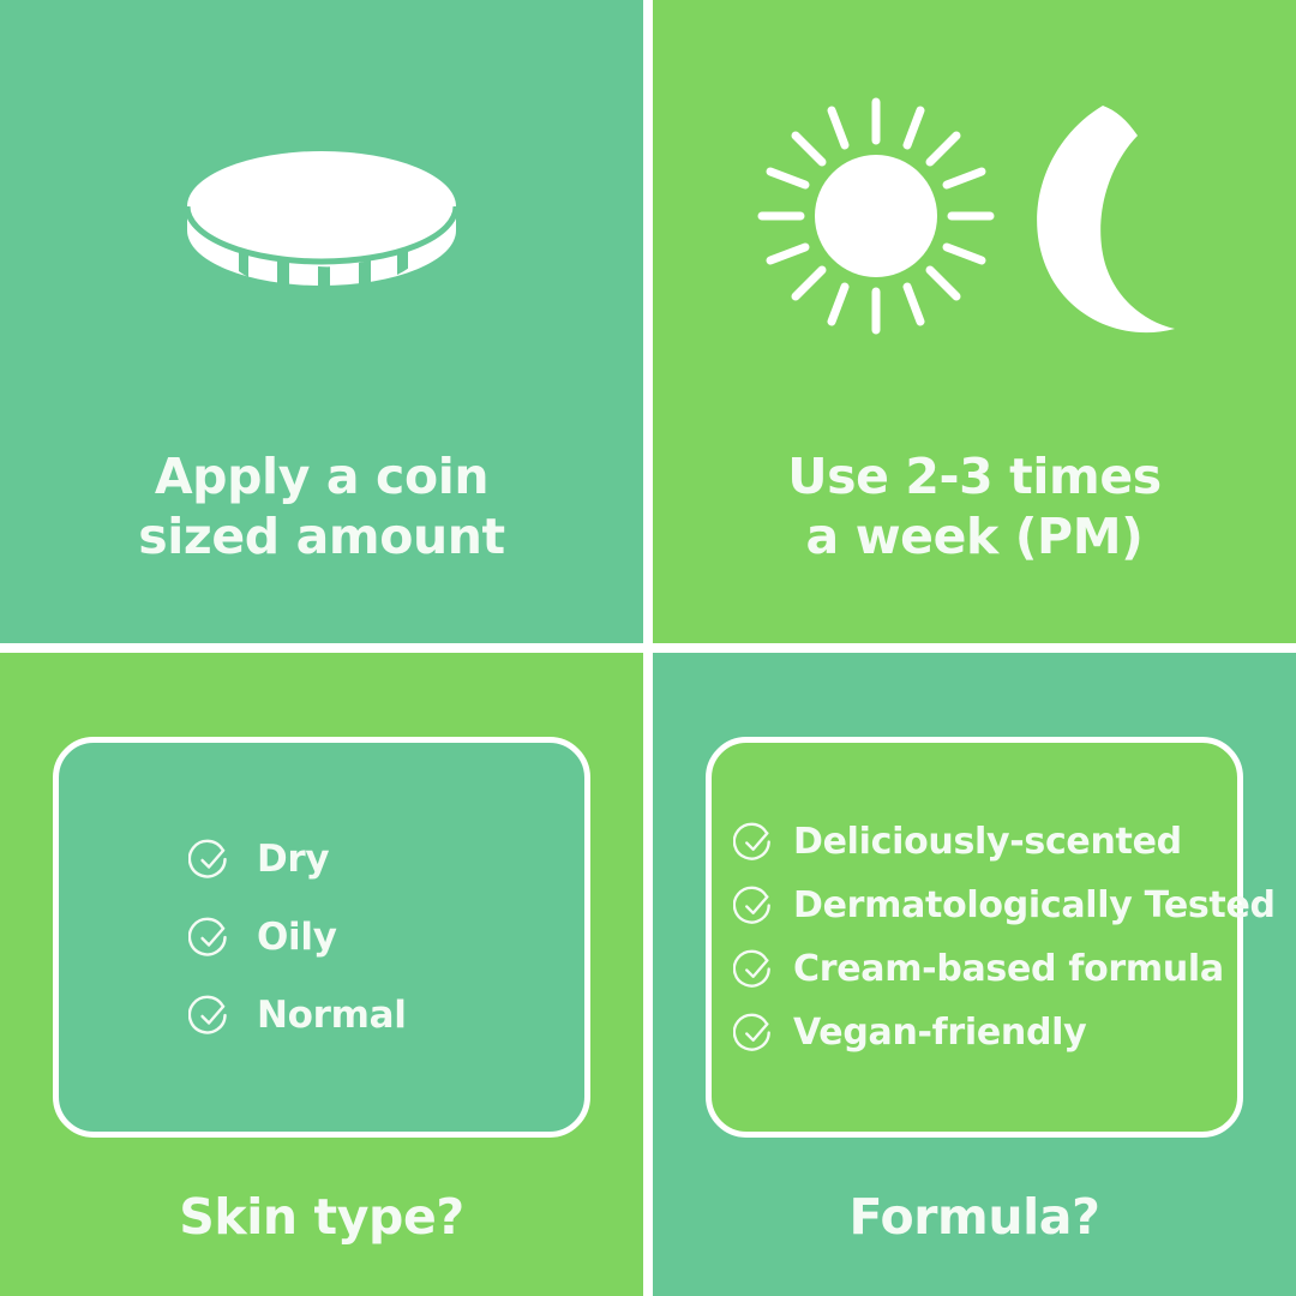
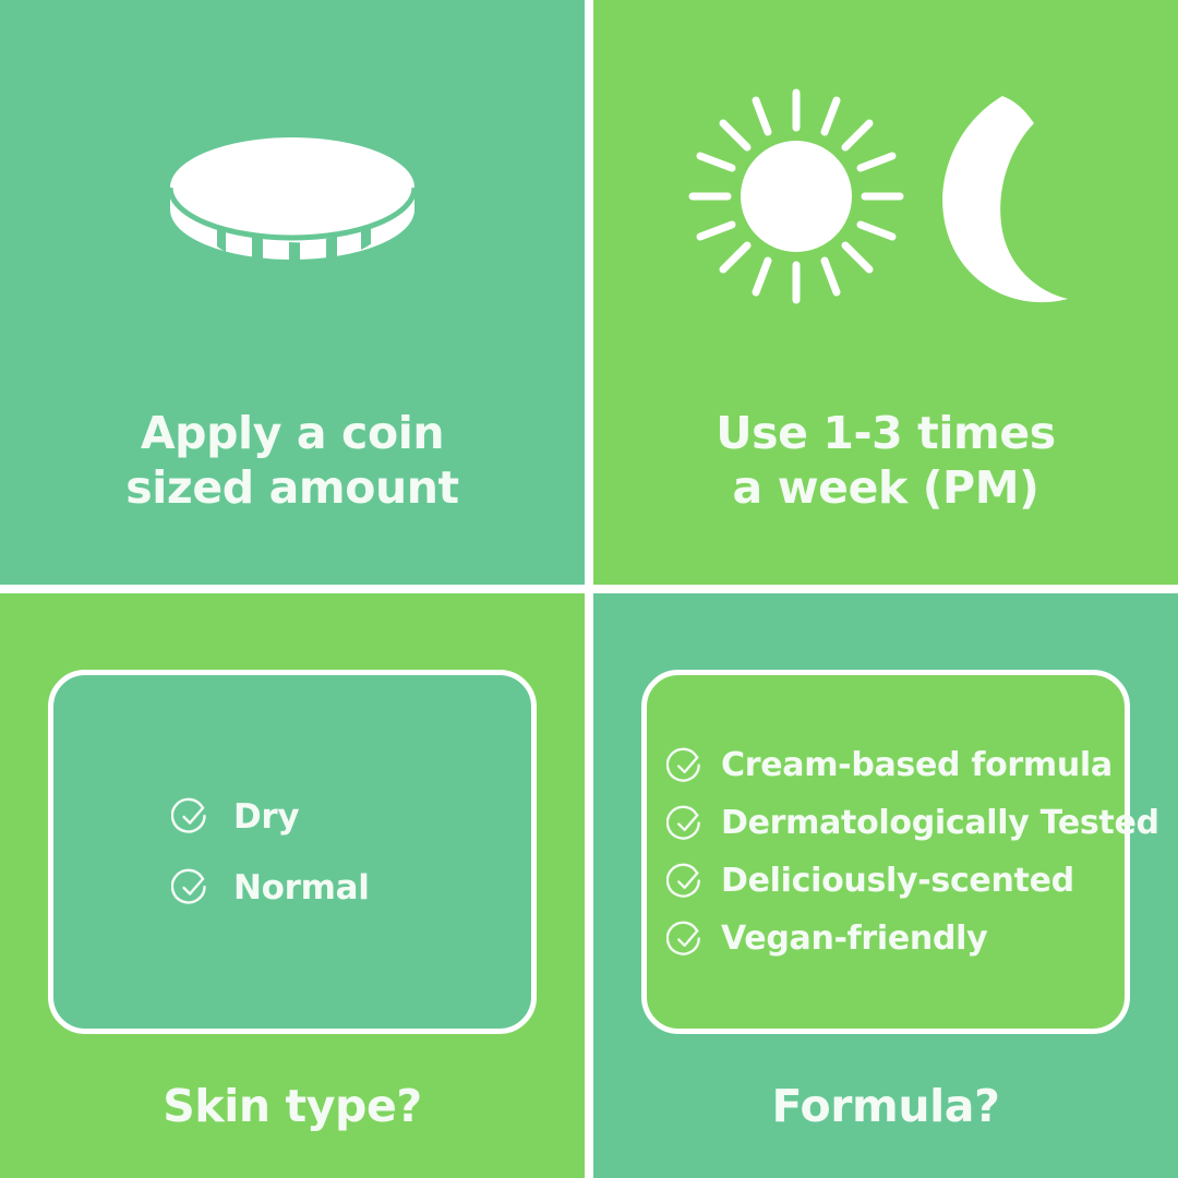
  Apply a coin
  sized amount
- Use 2-3 times
+ Use 1-3 times
  a week (PM)
  Dry
- Oily
  Normal
  Skin type?
- Deliciously-scented
+ Cream-based formula
  Dermatologically Tested
- Cream-based formula
+ Deliciously-scented
  Vegan-friendly
  Formula?
